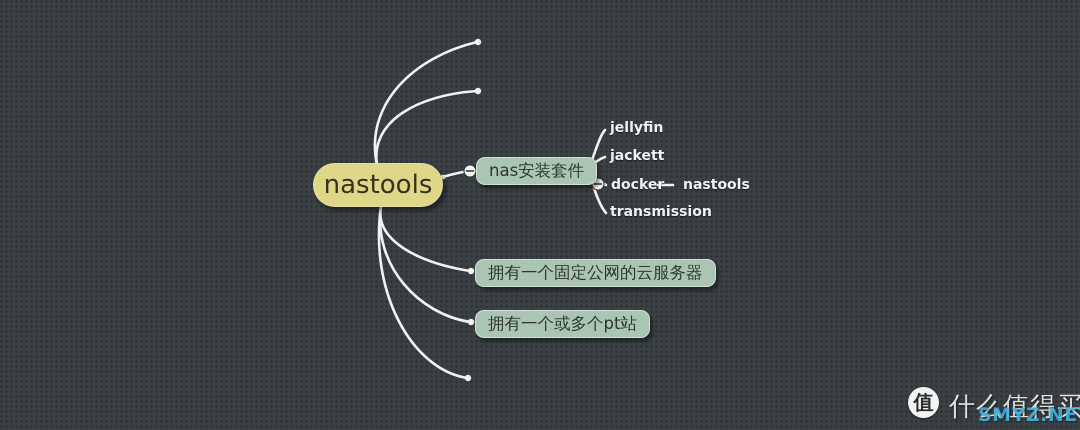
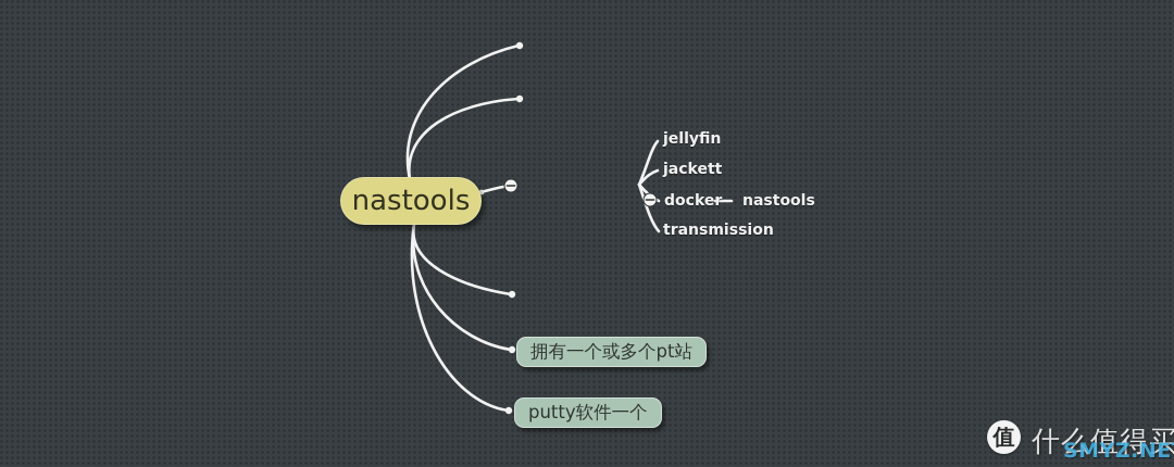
  nastools
- nas安装套件
- 拥有一个固定公网的云服务器
  拥有一个或多个pt站
+ putty软件一个
  jellyfin
  jackett
  docker
  nastools
  transmission
  值
  什么值得买
  SMYZ.NE
